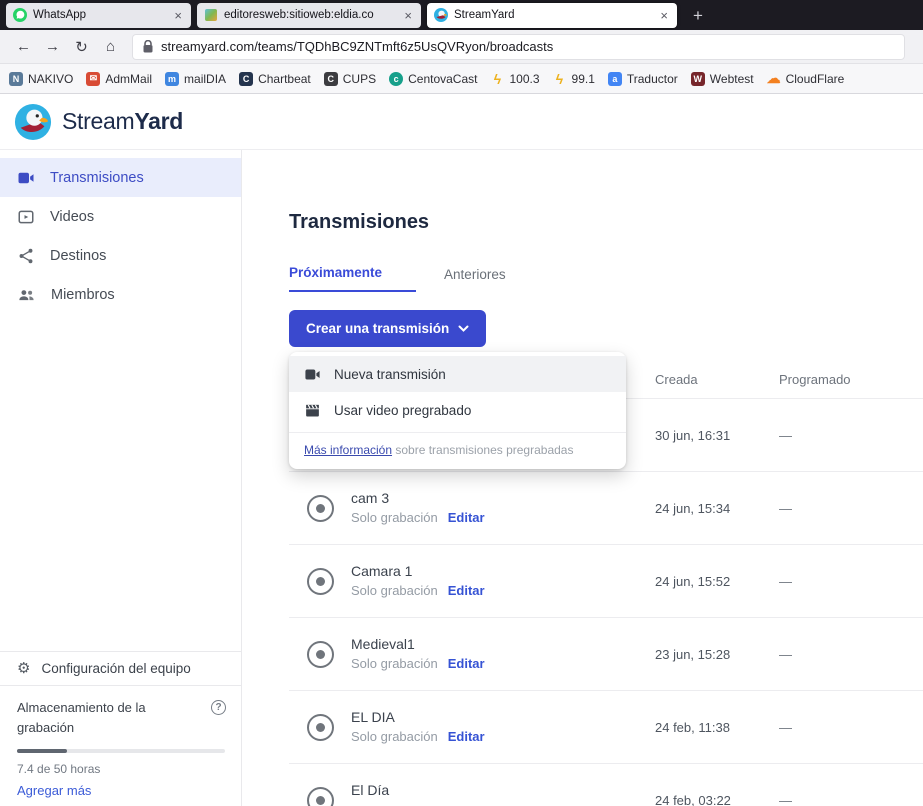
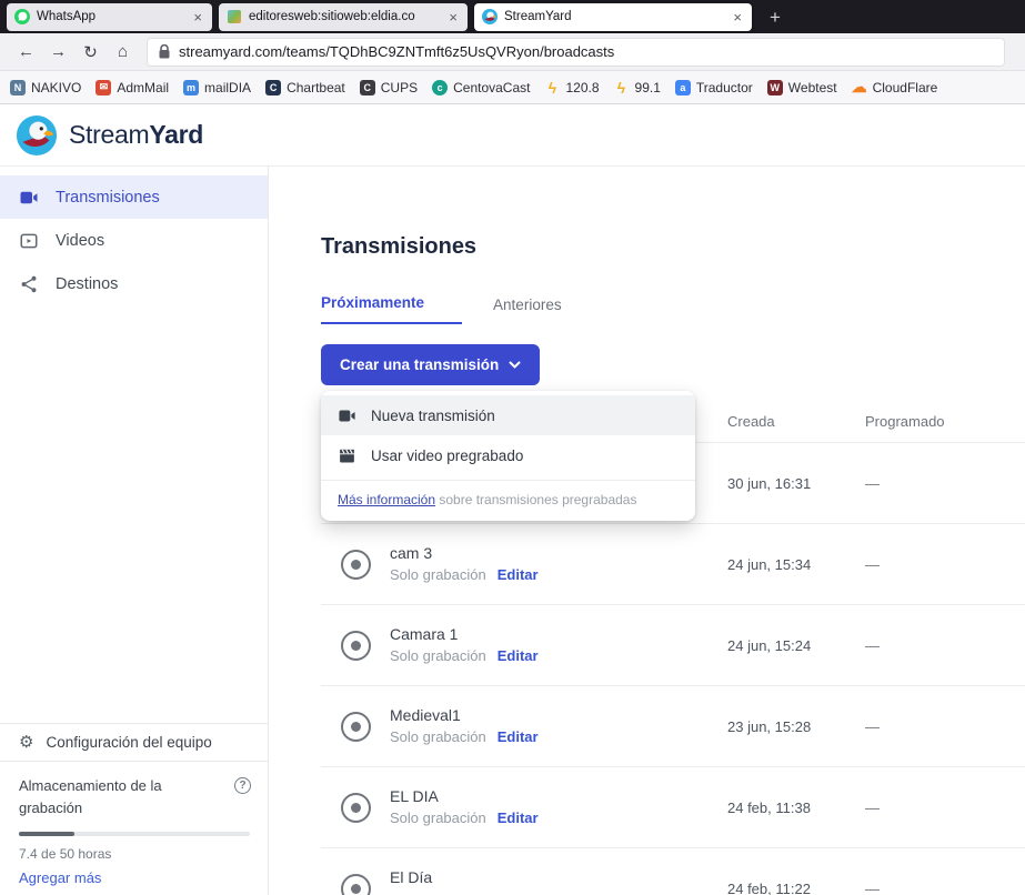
  WhatsApp
  ×
  editoresweb:sitioweb:eldia.co
  ×
  StreamYard
  ×
  +
  ←
  →
  ↻
  ⌂
  streamyard.com/teams/TQDhBC9ZNTmft6z5UsQVRyon/broadcasts
  N
  NAKIVO
  ✉
  AdmMail
  m
  mailDIA
  C
  Chartbeat
  C
  CUPS
  c
  CentovaCast
  ϟ
- 100.3
+ 120.8
  ϟ
  99.1
  a
  Traductor
  W
  Webtest
  ☁
  CloudFlare
  StreamYard
  Transmisiones
  Videos
  Destinos
- Miembros
  ⚙
  Configuración del equipo
  Almacenamiento de la grabación
  ?
  7.4 de 50 horas
  Agregar más
  Transmisiones
  Próximamente
  Anteriores
  Crear una transmisión
  Nueva transmisión
  Usar video pregrabado
  Más información sobre transmisiones pregrabadas
  Creada
  Programado
  30 jun, 16:31
  —
  cam 3
  Solo grabación Editar
  24 jun, 15:34
  —
  Camara 1
  Solo grabación Editar
- 24 jun, 15:52
+ 24 jun, 15:24
  —
  Medieval1
  Solo grabación Editar
  23 jun, 15:28
  —
  EL DIA
  Solo grabación Editar
  24 feb, 11:38
  —
  El Día
- 24 feb, 03:22
+ 24 feb, 11:22
  —
